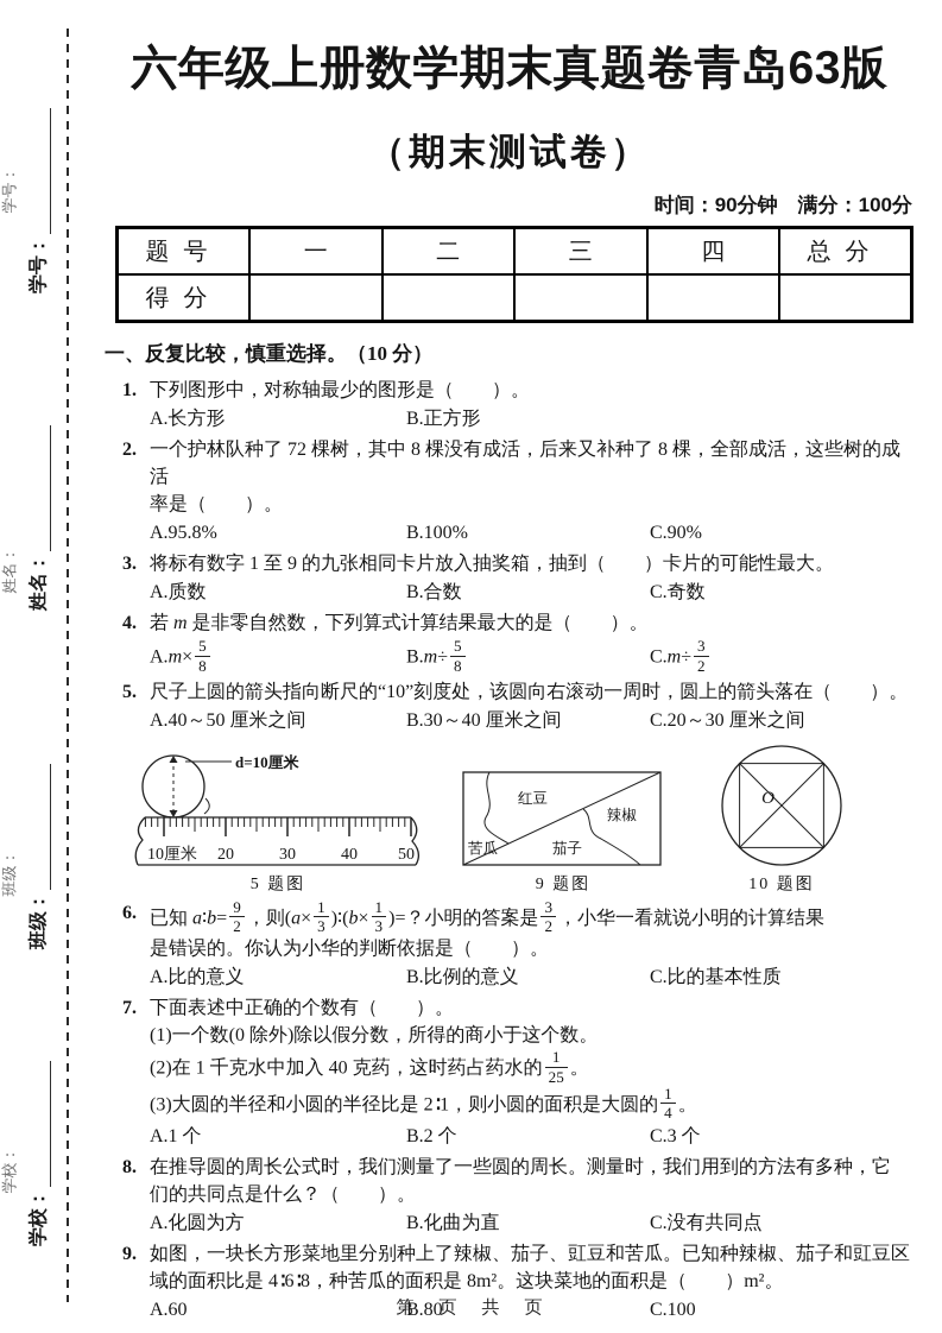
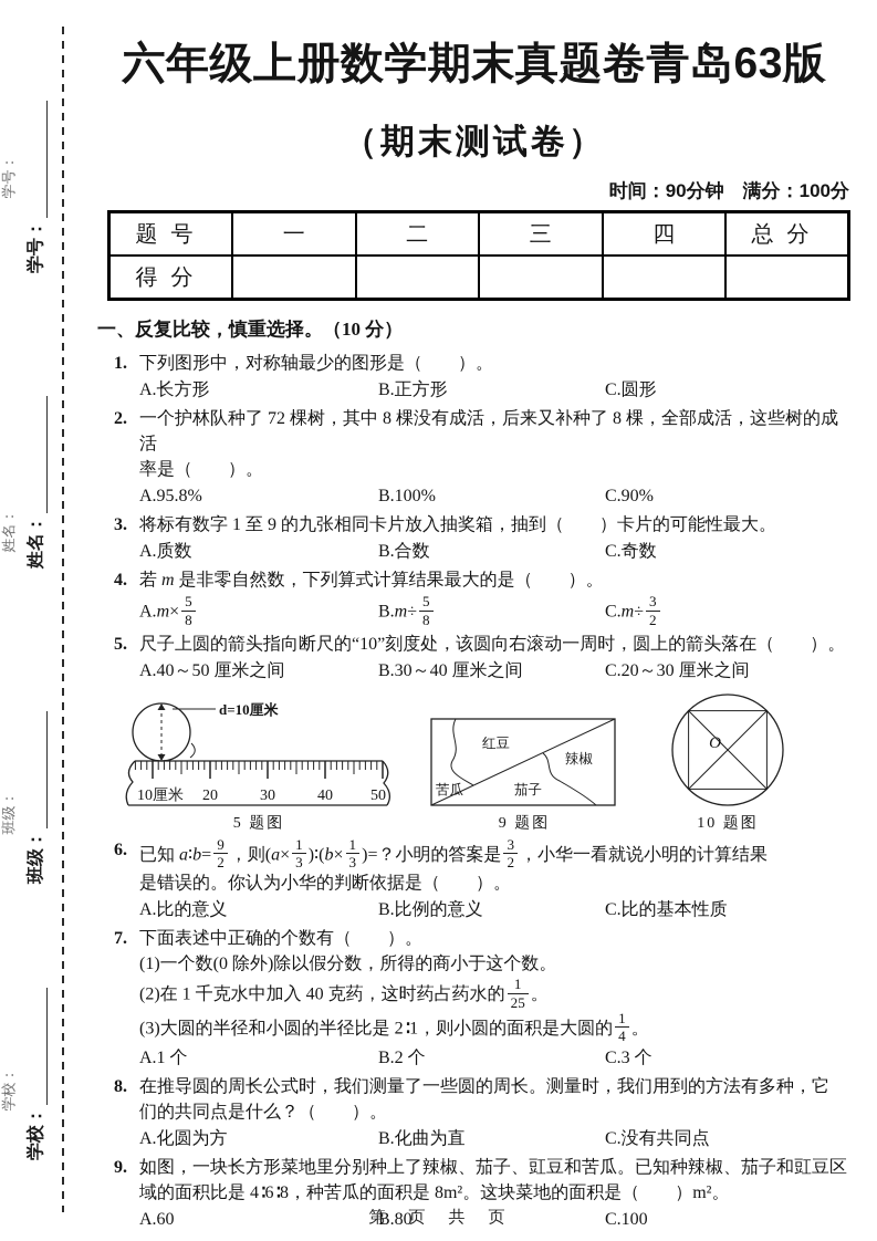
  六年级上册数学期末真题卷青岛63版
  （期末测试卷）
  时间：90分钟 满分：100分
  题号	一	二	三	四	总分
  得分
  一、反复比较，慎重选择。（10 分）
  1.
  下列图形中，对称轴最少的图形是（ ）。
  A.长方形
  B.正方形
+ C.圆形
  2.
  一个护林队种了 72 棵树，其中 8 棵没有成活，后来又补种了 8 棵，全部成活，这些树的成活
  率是（ ）。
  A.95.8%
  B.100%
  C.90%
  3.
  将标有数字 1 至 9 的九张相同卡片放入抽奖箱，抽到（ ）卡片的可能性最大。
  A.质数
  B.合数
  C.奇数
  4.
  若 m 是非零自然数，下列算式计算结果最大的是（ ）。
  A.m×
  5
  8
  B.m÷
  5
  8
  C.m÷
  3
  2
  5.
  尺子上圆的箭头指向断尺的“10”刻度处，该圆向右滚动一周时，圆上的箭头落在（ ）。
  A.40～50 厘米之间
  B.30～40 厘米之间
  C.20～30 厘米之间
  d=10厘米
  10厘米
  20
  30
  40
  50
  5 题图
  红豆
  辣椒
  苦瓜
  茄子
  9 题图
  O
  10 题图
  6.
  已知 a∶b=
  9
  2
  ，则(a×
  1
  3
  )∶(b×
  1
  3
  )=？小明的答案是
  3
  2
  ，小华一看就说小明的计算结果
  是错误的。你认为小华的判断依据是（ ）。
  A.比的意义
  B.比例的意义
  C.比的基本性质
  7.
  下面表述中正确的个数有（ ）。
  (1)一个数(0 除外)除以假分数，所得的商小于这个数。
  (2)在 1 千克水中加入 40 克药，这时药占药水的
  1
  25
  。
  (3)大圆的半径和小圆的半径比是 2∶1，则小圆的面积是大圆的
  1
  4
  。
  A.1 个
  B.2 个
  C.3 个
  8.
  在推导圆的周长公式时，我们测量了一些圆的周长。测量时，我们用到的方法有多种，它
  们的共同点是什么？（ ）。
  A.化圆为方
  B.化曲为直
  C.没有共同点
  9.
  如图，一块长方形菜地里分别种上了辣椒、茄子、豇豆和苦瓜。已知种辣椒、茄子和豇豆区
  域的面积比是 4∶6∶8，种苦瓜的面积是 8m²。这块菜地的面积是（ ）m²。
  A.60
  B.80
  C.100
  第 页 共 页
